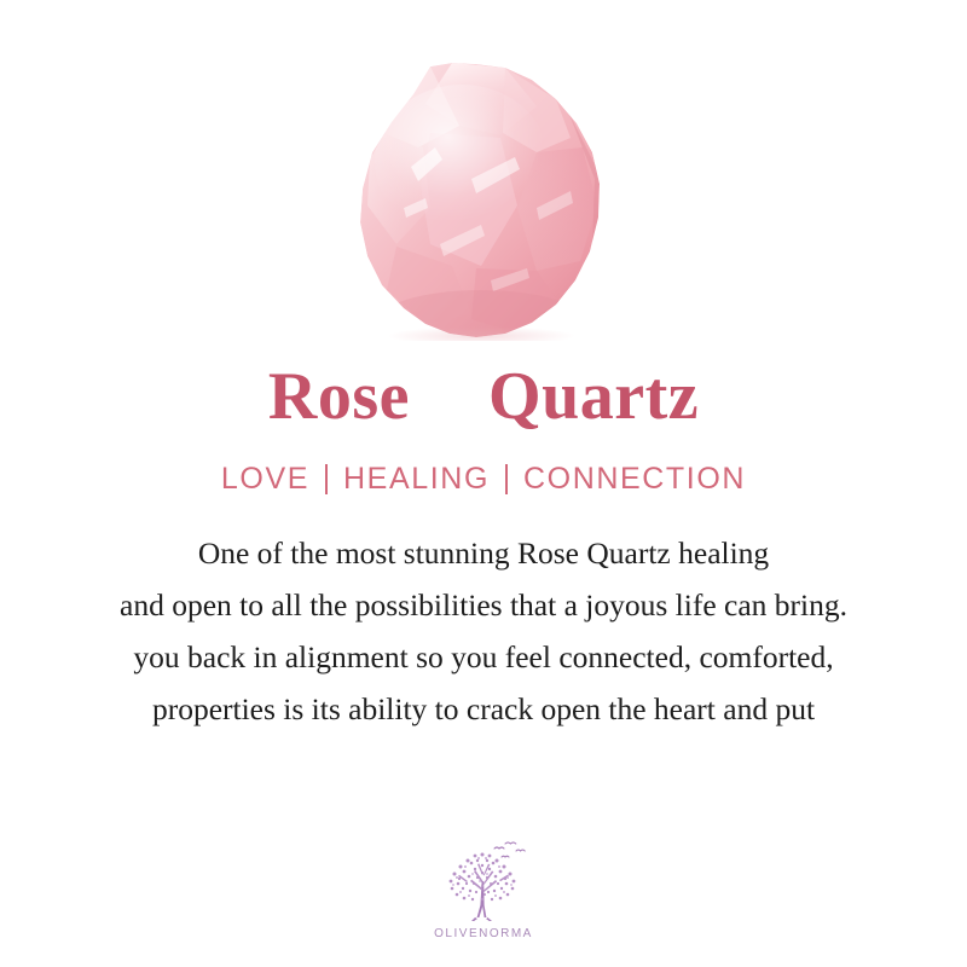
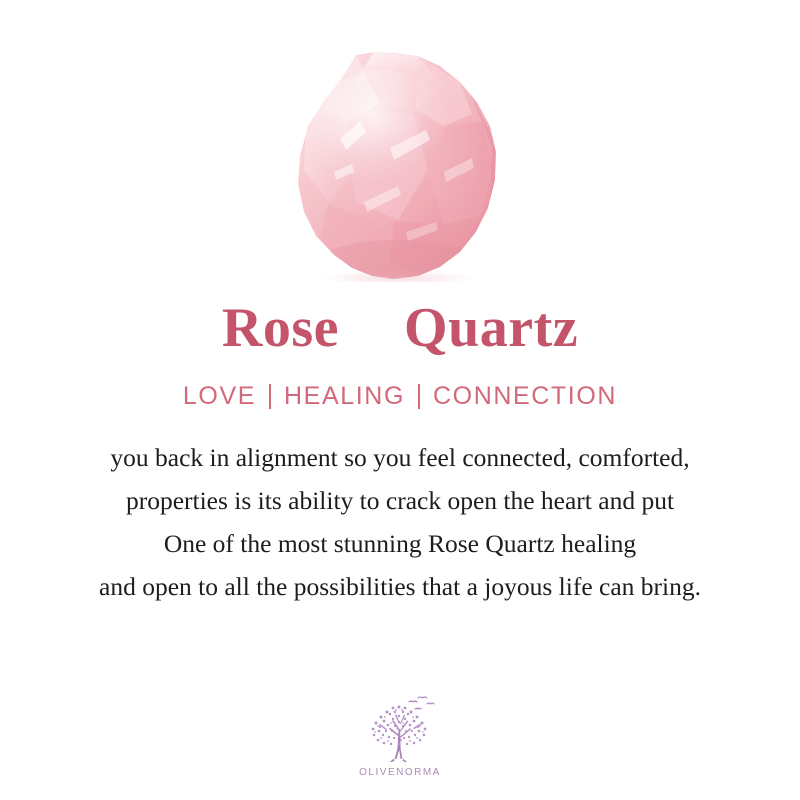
  Rose Quartz
  LOVE
  HEALING
  CONNECTION
- One of the most stunning Rose Quartz healing
+ you back in alignment so you feel connected, comforted,
- and open to all the possibilities that a joyous life can bring.
+ properties is its ability to crack open the heart and put
- you back in alignment so you feel connected, comforted,
+ One of the most stunning Rose Quartz healing
- properties is its ability to crack open the heart and put
+ and open to all the possibilities that a joyous life can bring.
  OLIVENORMA
